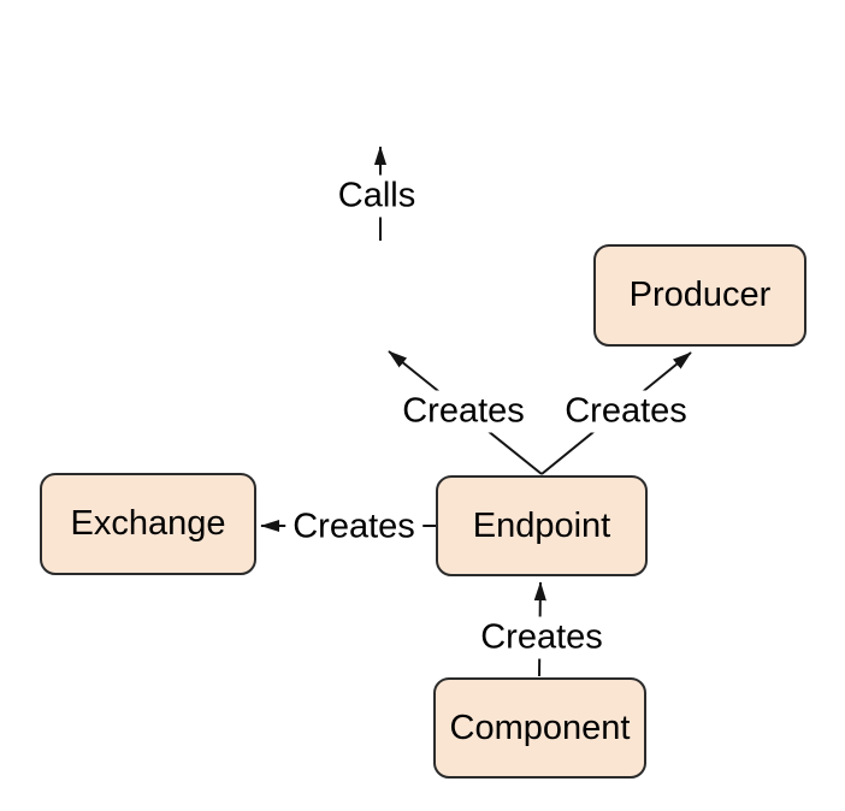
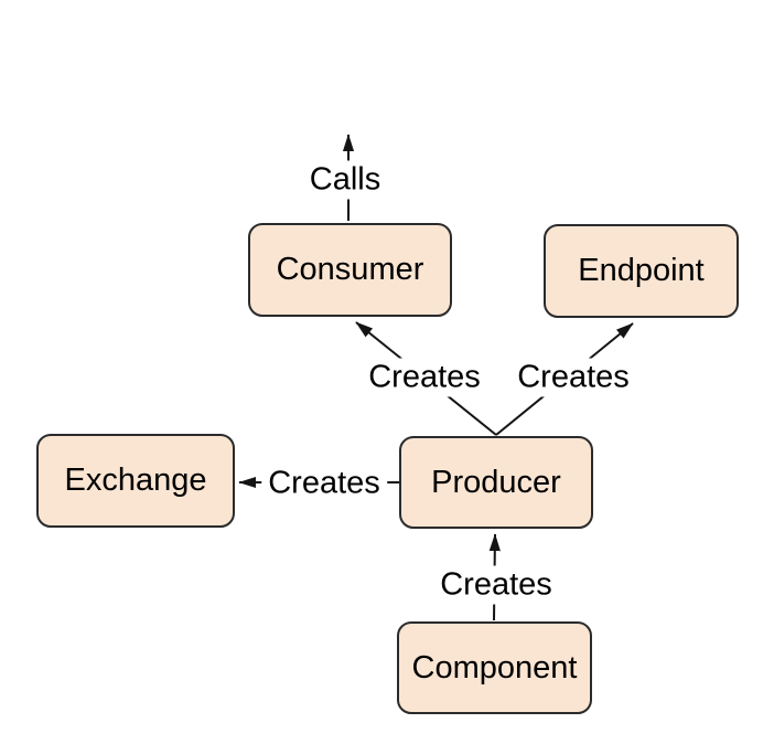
+ Consumer
- Producer
+ Endpoint
  Exchange
- Endpoint
+ Producer
  Component
  Calls
  Creates
  Creates
  Creates
  Creates
